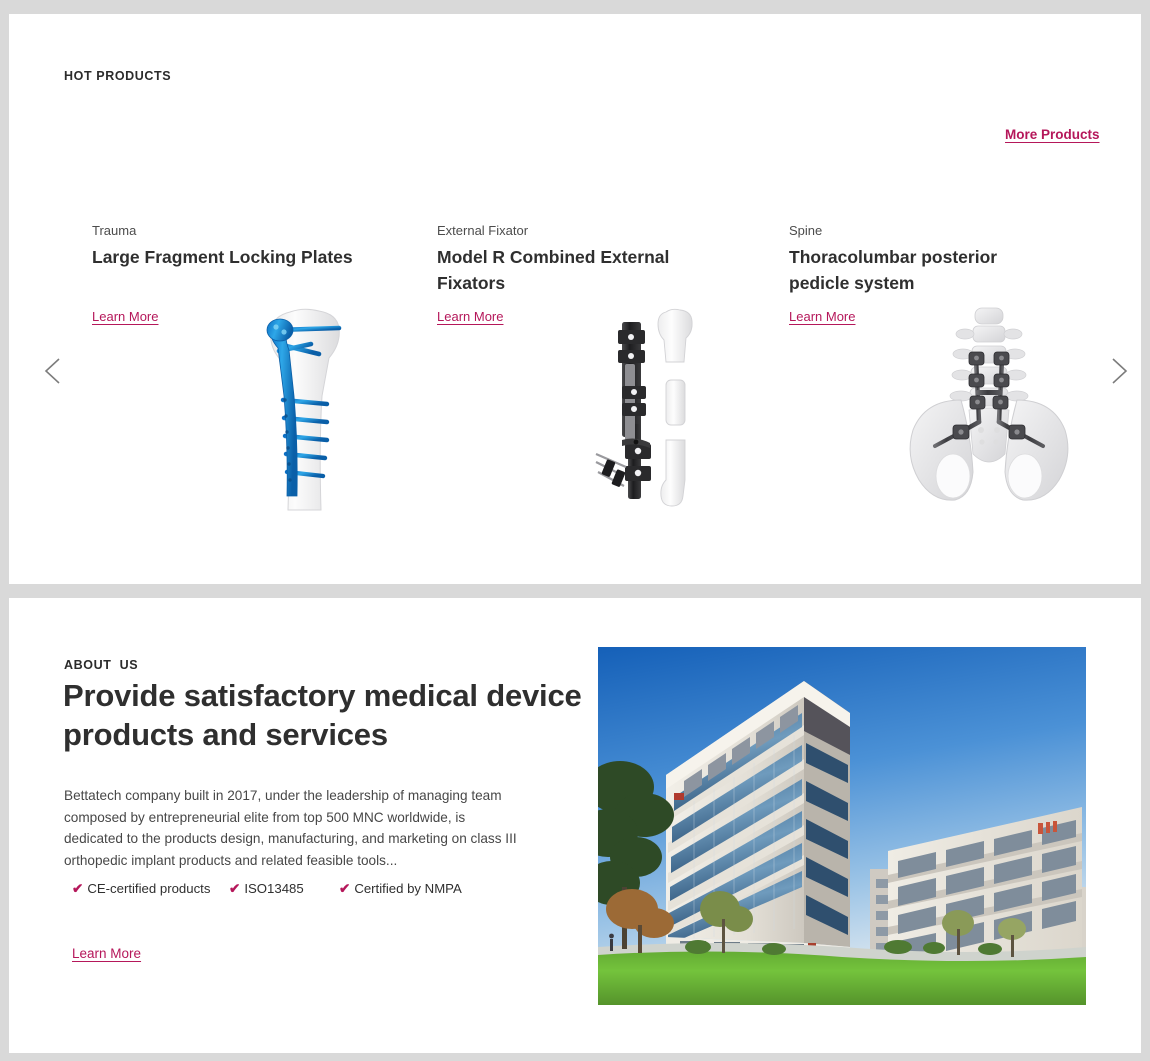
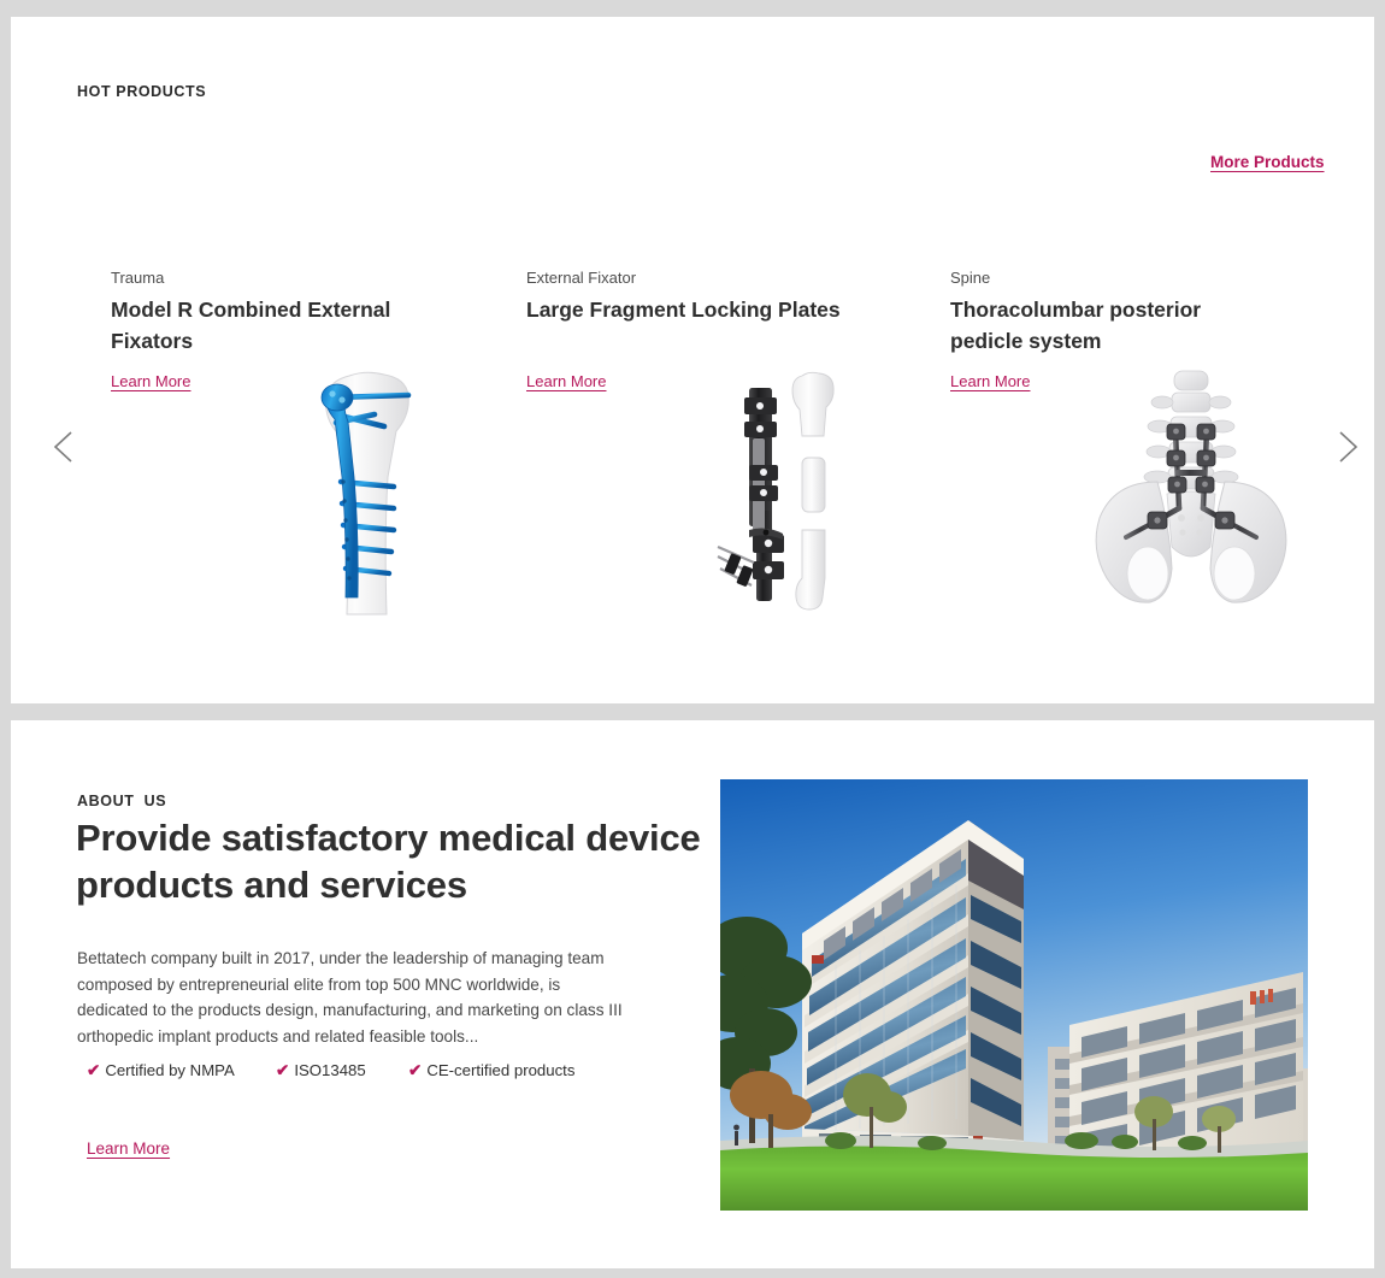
  HOT PRODUCTS
  More Products
  Trauma
- Large Fragment Locking Plates
+ Model R Combined External Fixators
  Learn More
  External Fixator
- Model R Combined External Fixators
+ Large Fragment Locking Plates
  Learn More
  Spine
  Thoracolumbar posterior pedicle system
  Learn More
  ABOUT US
  Provide satisfactory medical device products and services
  Bettatech company built in 2017, under the leadership of managing team composed by entrepreneurial elite from top 500 MNC worldwide, is dedicated to the products design, manufacturing, and marketing on class III orthopedic implant products and related feasible tools...
- ✔ CE-certified products
+ ✔ Certified by NMPA
  ✔ ISO13485
- ✔ Certified by NMPA
+ ✔ CE-certified products
  Learn More
